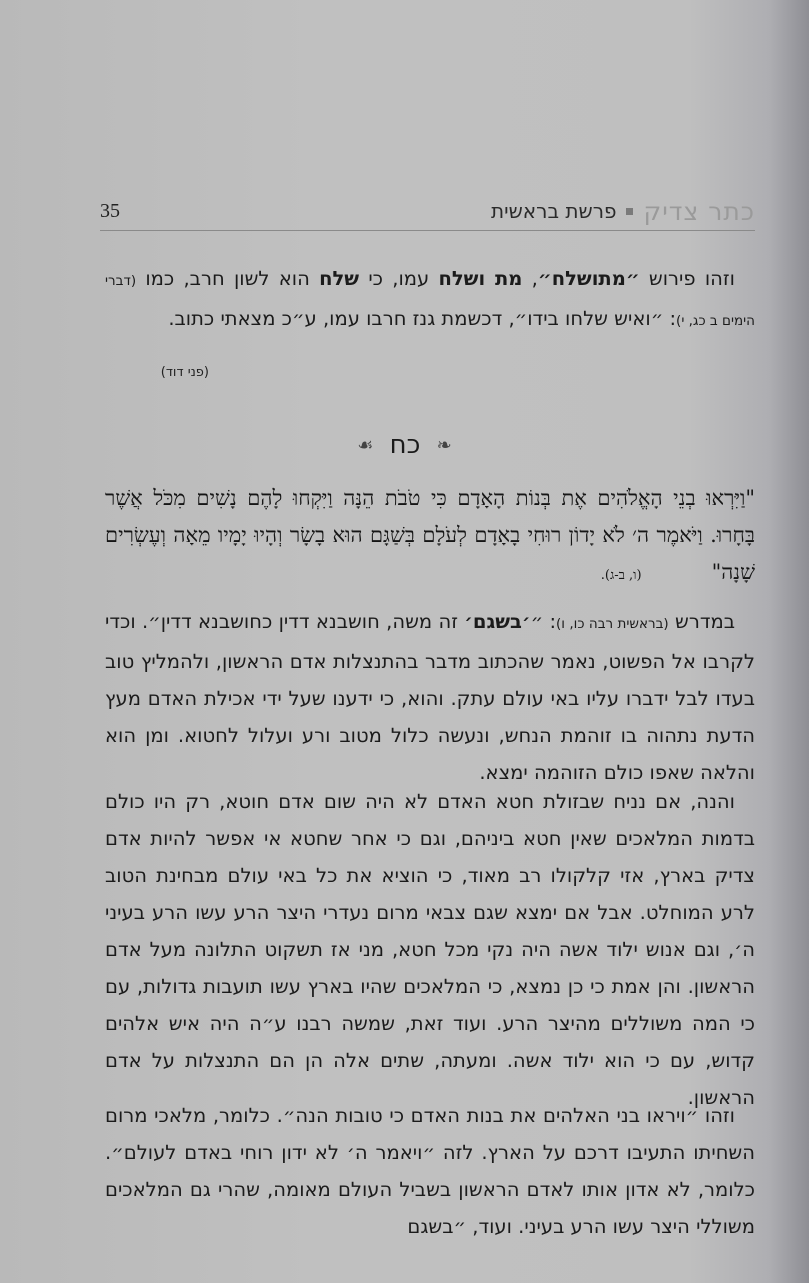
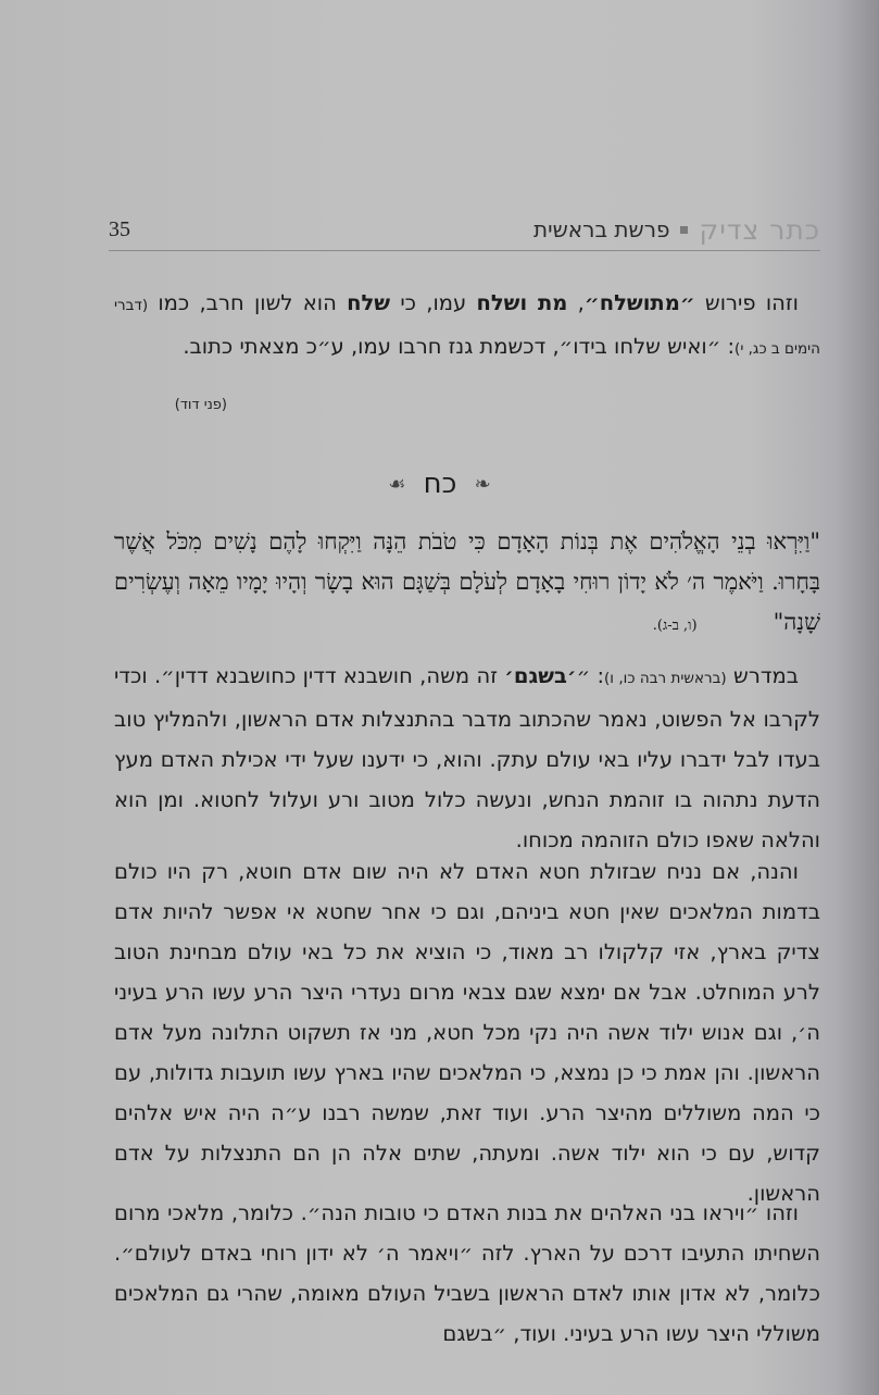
  כתר צדיק
  פרשת בראשית
  35
  וזהו פירוש ״מתושלח״, מת ושלח עמו, כי שלח הוא לשון חרב, כמו (דברי הימים ב כג, י): ״ואיש שלחו בידו״, דכשמת גנז חרבו עמו, ע״כ מצאתי כתוב.
  (פני דוד)
  ❧ כח ☙
  "וַיִּרְאוּ בְנֵי הָאֱלֹהִים אֶת בְּנוֹת הָאָדָם כִּי טֹבֹת הֵנָּה וַיִּקְחוּ לָהֶם נָשִׁים מִכֹּל אֲשֶׁר בָּחָרוּ. וַיֹּאמֶר ה׳ לֹא יָדוֹן רוּחִי בָאָדָם לְעֹלָם בְּשַׁגָּם הוּא בָשָׂר וְהָיוּ יָמָיו מֵאָה וְעֶשְׂרִים שָׁנָה"(ו, ב-ג).
- במדרש (בראשית רבה כו, ו): ״׳בשגם׳ זה משה, חושבנא דדין כחושבנא דדין״. וכדי לקרבו אל הפשוט, נאמר שהכתוב מדבר בהתנצלות אדם הראשון, ולהמליץ טוב בעדו לבל ידברו עליו באי עולם עתק. והוא, כי ידענו שעל ידי אכילת האדם מעץ הדעת נתהוה בו זוהמת הנחש, ונעשה כלול מטוב ורע ועלול לחטוא. ומן הוא והלאה שאפו כולם הזוהמה ימצא.
+ במדרש (בראשית רבה כו, ו): ״׳בשגם׳ זה משה, חושבנא דדין כחושבנא דדין״. וכדי לקרבו אל הפשוט, נאמר שהכתוב מדבר בהתנצלות אדם הראשון, ולהמליץ טוב בעדו לבל ידברו עליו באי עולם עתק. והוא, כי ידענו שעל ידי אכילת האדם מעץ הדעת נתהוה בו זוהמת הנחש, ונעשה כלול מטוב ורע ועלול לחטוא. ומן הוא והלאה שאפו כולם הזוהמה מכוחו.
  והנה, אם נניח שבזולת חטא האדם לא היה שום אדם חוטא, רק היו כולם בדמות המלאכים שאין חטא ביניהם, וגם כי אחר שחטא אי אפשר להיות אדם צדיק בארץ, אזי קלקולו רב מאוד, כי הוציא את כל באי עולם מבחינת הטוב לרע המוחלט. אבל אם ימצא שגם צבאי מרום נעדרי היצר הרע עשו הרע בעיני ה׳, וגם אנוש ילוד אשה היה נקי מכל חטא, מני אז תשקוט התלונה מעל אדם הראשון. והן אמת כי כן נמצא, כי המלאכים שהיו בארץ עשו תועבות גדולות, עם כי המה משוללים מהיצר הרע. ועוד זאת, שמשה רבנו ע״ה היה איש אלהים קדוש, עם כי הוא ילוד אשה. ומעתה, שתים אלה הן הם התנצלות על אדם הראשון.
  וזהו ״ויראו בני האלהים את בנות האדם כי טובות הנה״. כלומר, מלאכי מרום השחיתו התעיבו דרכם על הארץ. לזה ״ויאמר ה׳ לא ידון רוחי באדם לעולם״. כלומר, לא אדון אותו לאדם הראשון בשביל העולם מאומה, שהרי גם המלאכים משוללי היצר עשו הרע בעיני. ועוד, ״בשגם
